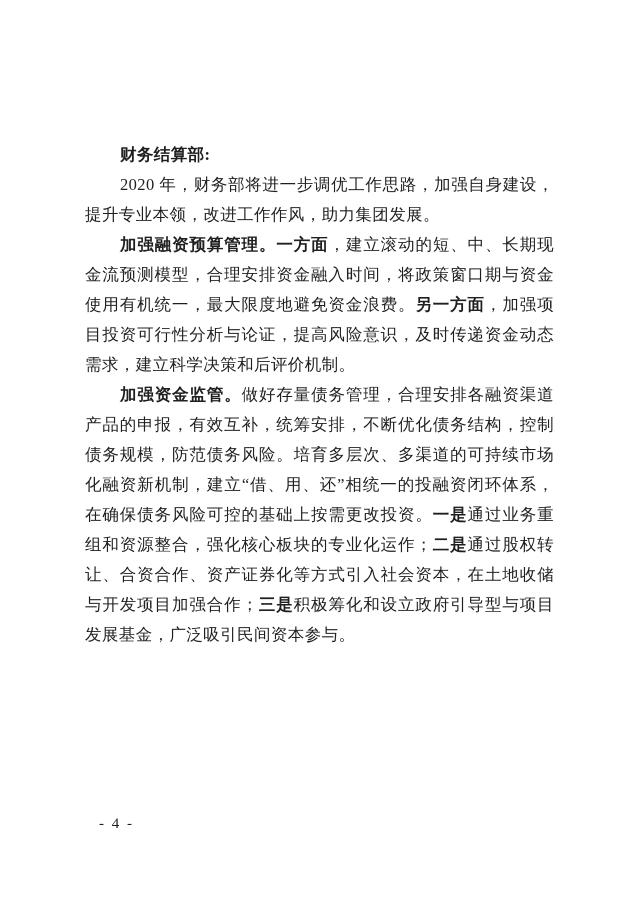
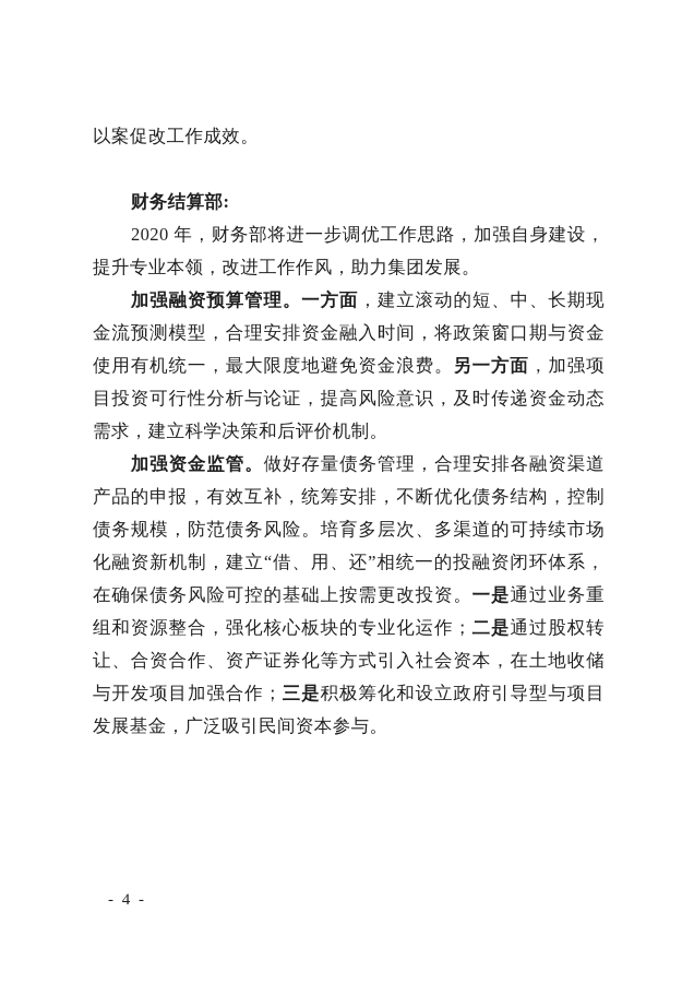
+ 以案促改工作成效。
  财务结算部:
  2020 年，财务部将进一步调优工作思路，加强自身建设，提升专业本领，改进工作作风，助力集团发展。
  加强融资预算管理。一方面，建立滚动的短、中、长期现金流预测模型，合理安排资金融入时间，将政策窗口期与资金使用有机统一，最大限度地避免资金浪费。另一方面，加强项目投资可行性分析与论证，提高风险意识，及时传递资金动态需求，建立科学决策和后评价机制。
  加强资金监管。做好存量债务管理，合理安排各融资渠道产品的申报，有效互补，统筹安排，不断优化债务结构，控制债务规模，防范债务风险。培育多层次、多渠道的可持续市场化融资新机制，建立“借、用、还”相统一的投融资闭环体系，在确保债务风险可控的基础上按需更改投资。一是通过业务重组和资源整合，强化核心板块的专业化运作；二是通过股权转让、合资合作、资产证券化等方式引入社会资本，在土地收储与开发项目加强合作；三是积极筹化和设立政府引导型与项目发展基金，广泛吸引民间资本参与。
  - 4 -
